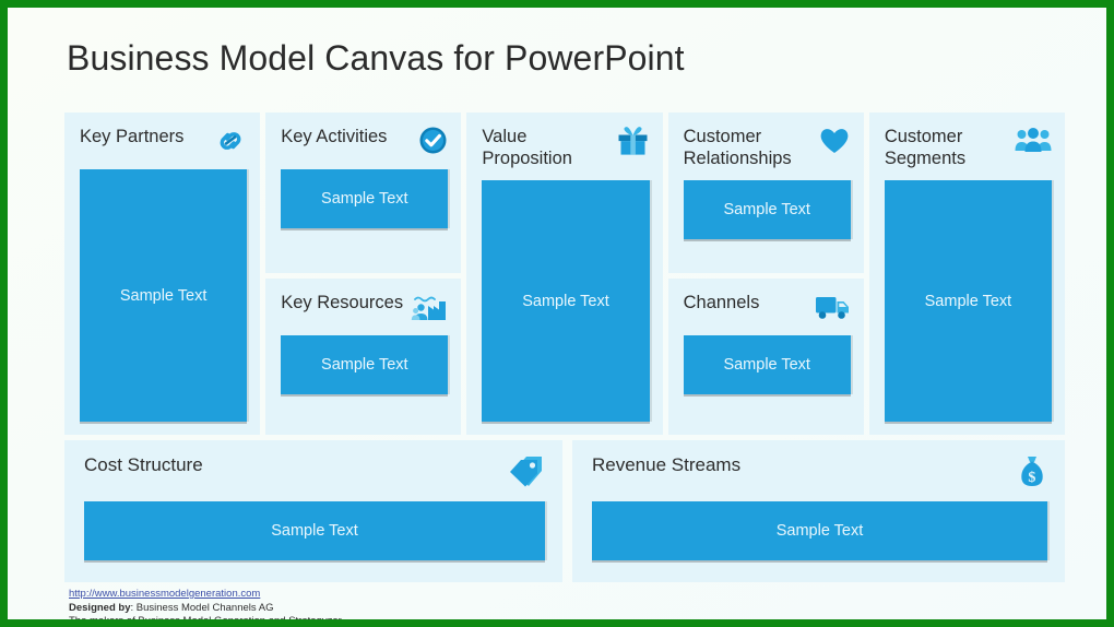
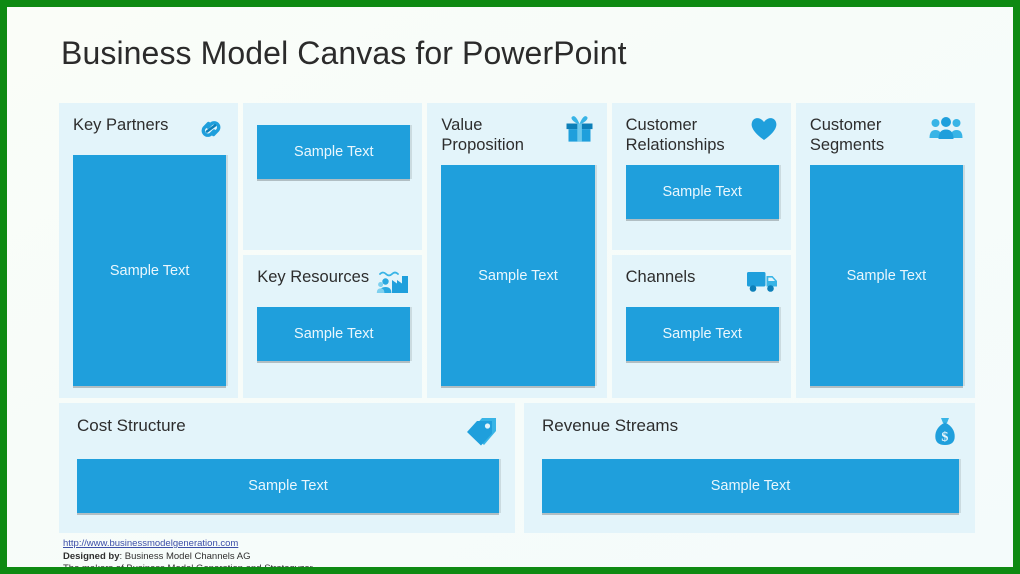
  Business Model Canvas for PowerPoint
  Key Partners
  Sample Text
- Key Activities
  Sample Text
  Key Resources
  Sample Text
  Value Proposition
  Sample Text
  Customer Relationships
  Sample Text
  Channels
  Sample Text
  Customer Segments
  Sample Text
  Cost Structure
  Sample Text
  Revenue Streams
  $
  Sample Text
  http://www.businessmodelgeneration.com
  Designed by: Business Model Channels AG
